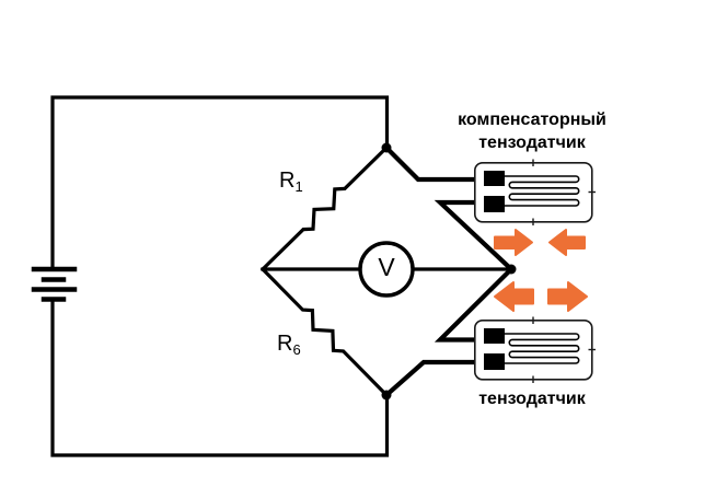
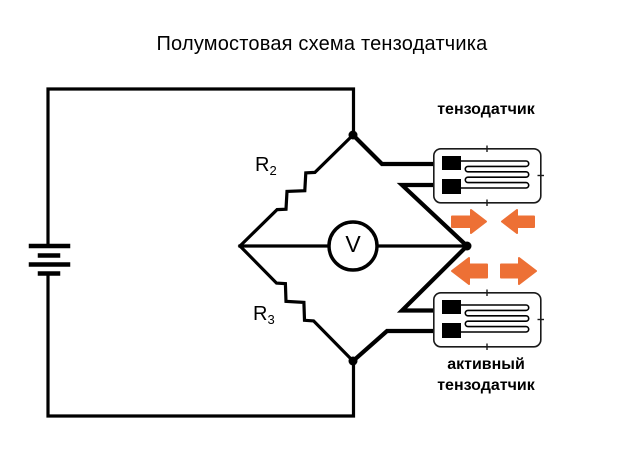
+ Полумостовая схема тензодатчика
- R1
+ R2
- R6
+ R3
  V
- компенсаторный
  тензодатчик
+ активный
  тензодатчик
